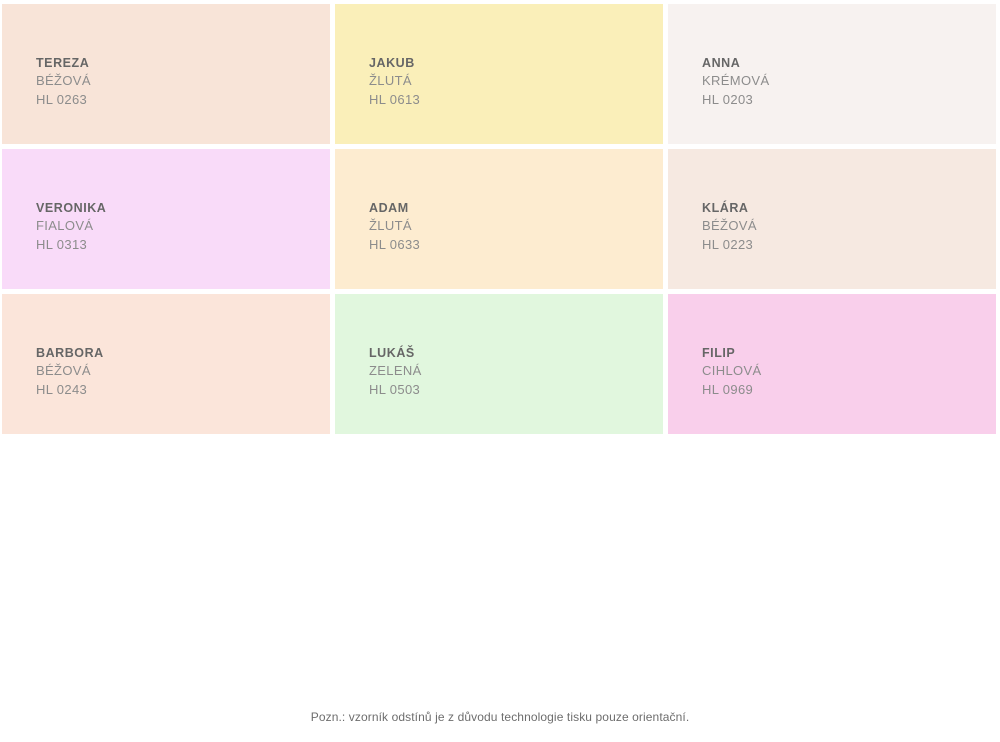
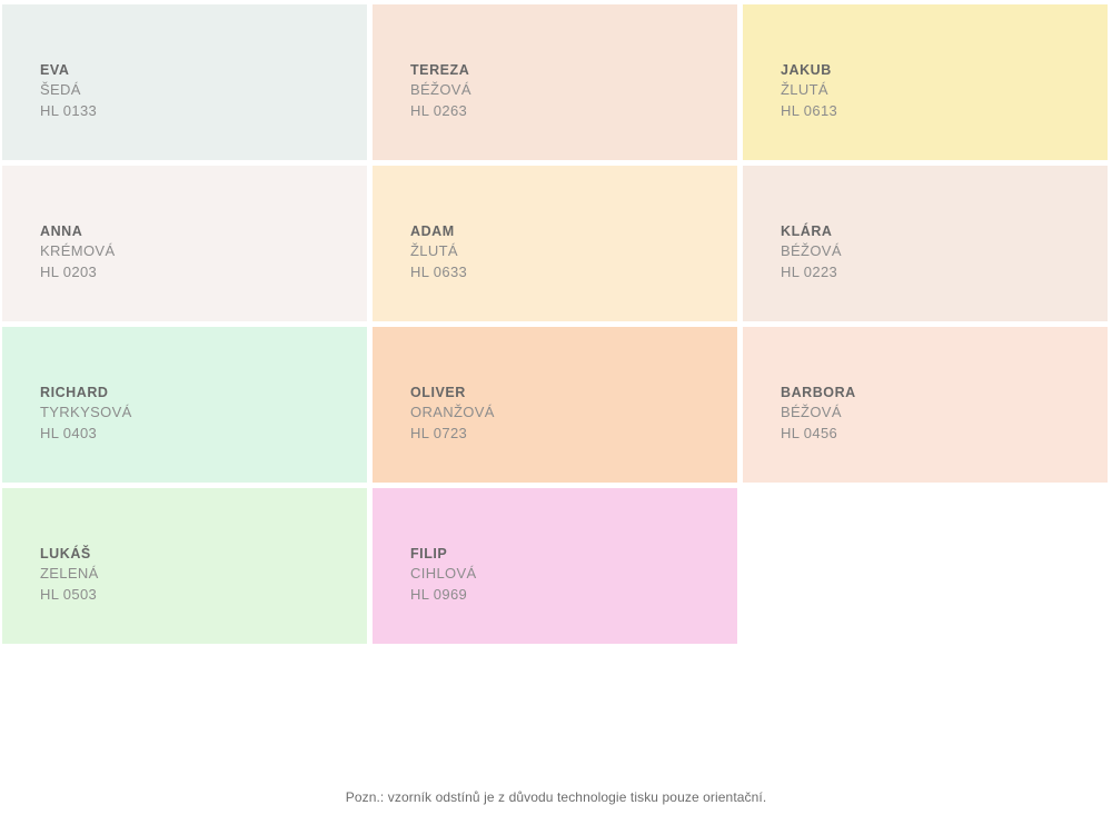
+ EVA
+ ŠEDÁ
+ HL 0133
  TEREZA
  BÉŽOVÁ
  HL 0263
  JAKUB
  ŽLUTÁ
  HL 0613
  ANNA
  KRÉMOVÁ
  HL 0203
- VERONIKA
- FIALOVÁ
- HL 0313
  ADAM
  ŽLUTÁ
  HL 0633
  KLÁRA
  BÉŽOVÁ
  HL 0223
+ RICHARD
+ TYRKYSOVÁ
+ HL 0403
+ OLIVER
+ ORANŽOVÁ
+ HL 0723
  BARBORA
  BÉŽOVÁ
- HL 0243
+ HL 0456
  LUKÁŠ
  ZELENÁ
  HL 0503
  FILIP
  CIHLOVÁ
  HL 0969
  Pozn.: vzorník odstínů je z důvodu technologie tisku pouze orientační.
